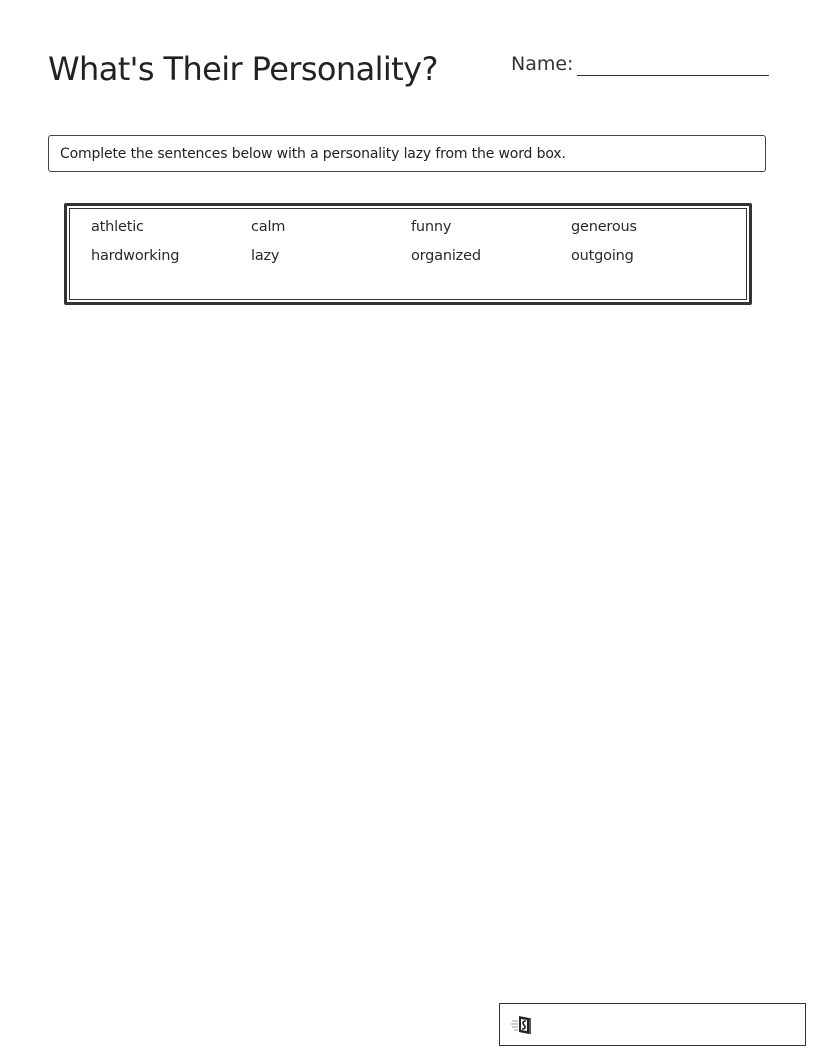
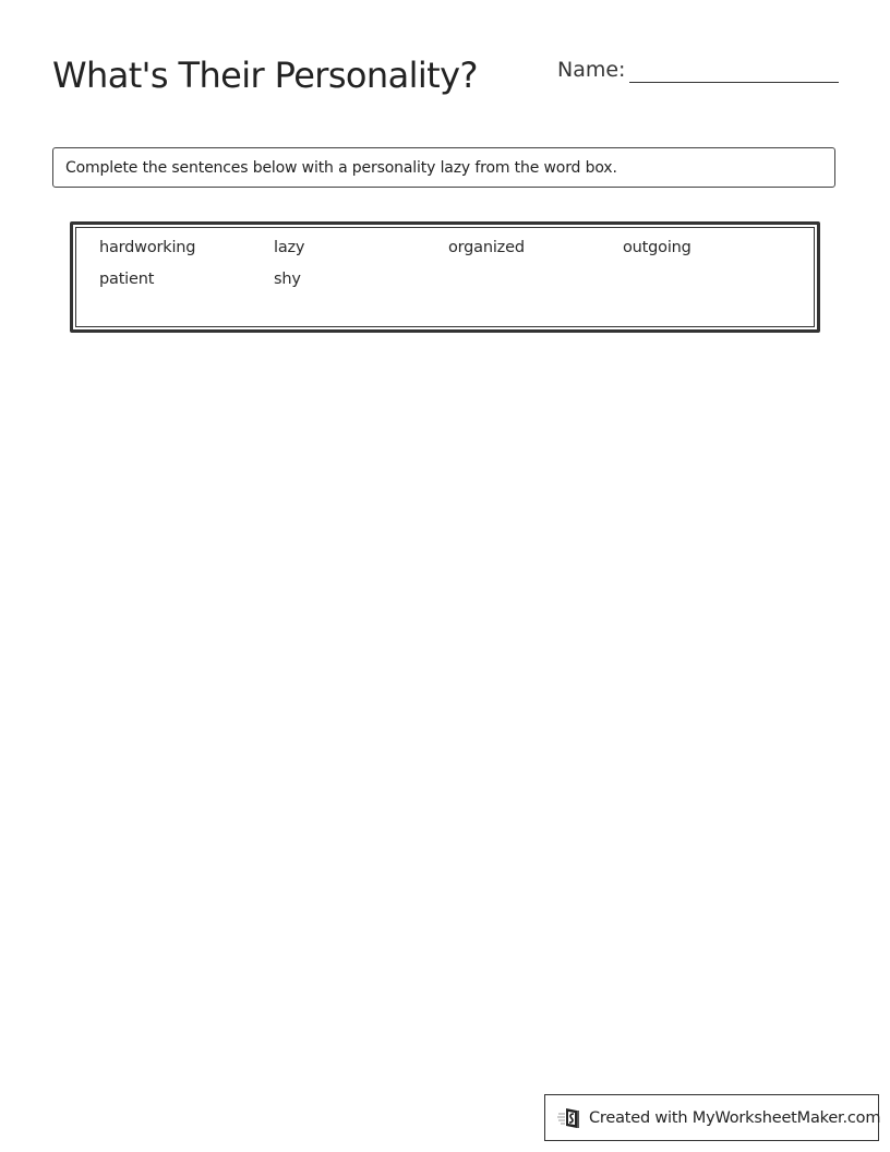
  What's Their Personality?
  Name:
  Complete the sentences below with a personality lazy from the word box.
- athletic
- calm
- funny
- generous
  hardworking
  lazy
  organized
  outgoing
+ patient
+ shy
+ Created with MyWorksheetMaker.com
